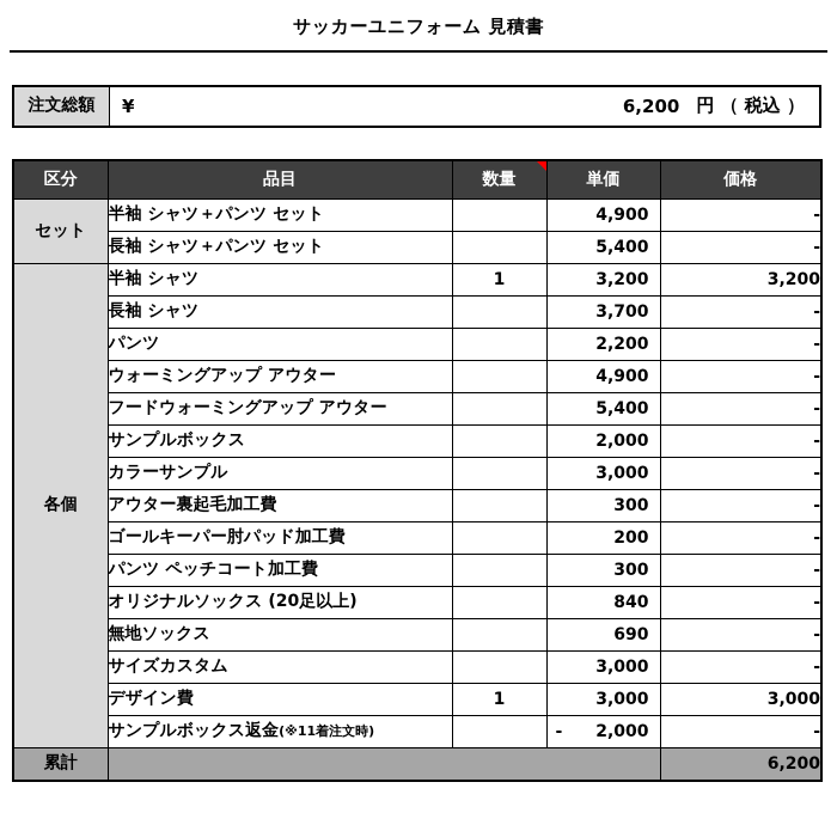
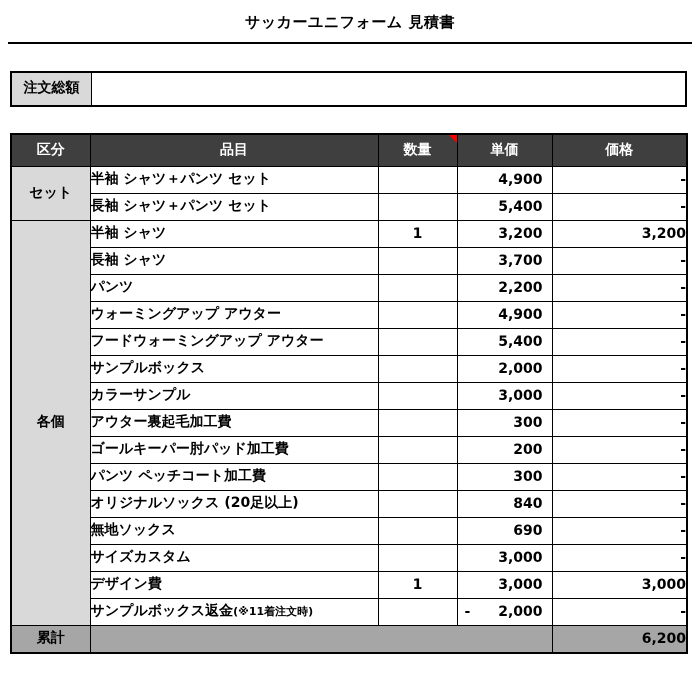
  サッカーユニフォーム 見積書
  注文総額
- ¥
- 6,200
- 円 （ 税込 ）
  区分	品目	数量	単価	価格
  セット	半袖 シャツ＋パンツ セット		4,900	-
  長袖 シャツ＋パンツ セット		5,400	-
  各個	半袖 シャツ	1	3,200	3,200
  長袖 シャツ		3,700	-
  パンツ		2,200	-
  ウォーミングアップ アウター		4,900	-
  フードウォーミングアップ アウター		5,400	-
  サンプルボックス		2,000	-
  カラーサンプル		3,000	-
  アウター裏起毛加工費		300	-
  ゴールキーパー肘パッド加工費		200	-
  パンツ ペッチコート加工費		300	-
  オリジナルソックス (20足以上)		840	-
  無地ソックス		690	-
  サイズカスタム		3,000	-
  デザイン費	1	3,000	3,000
  サンプルボックス返金(※11着注文時)		- 2,000	-
  累計		6,200
